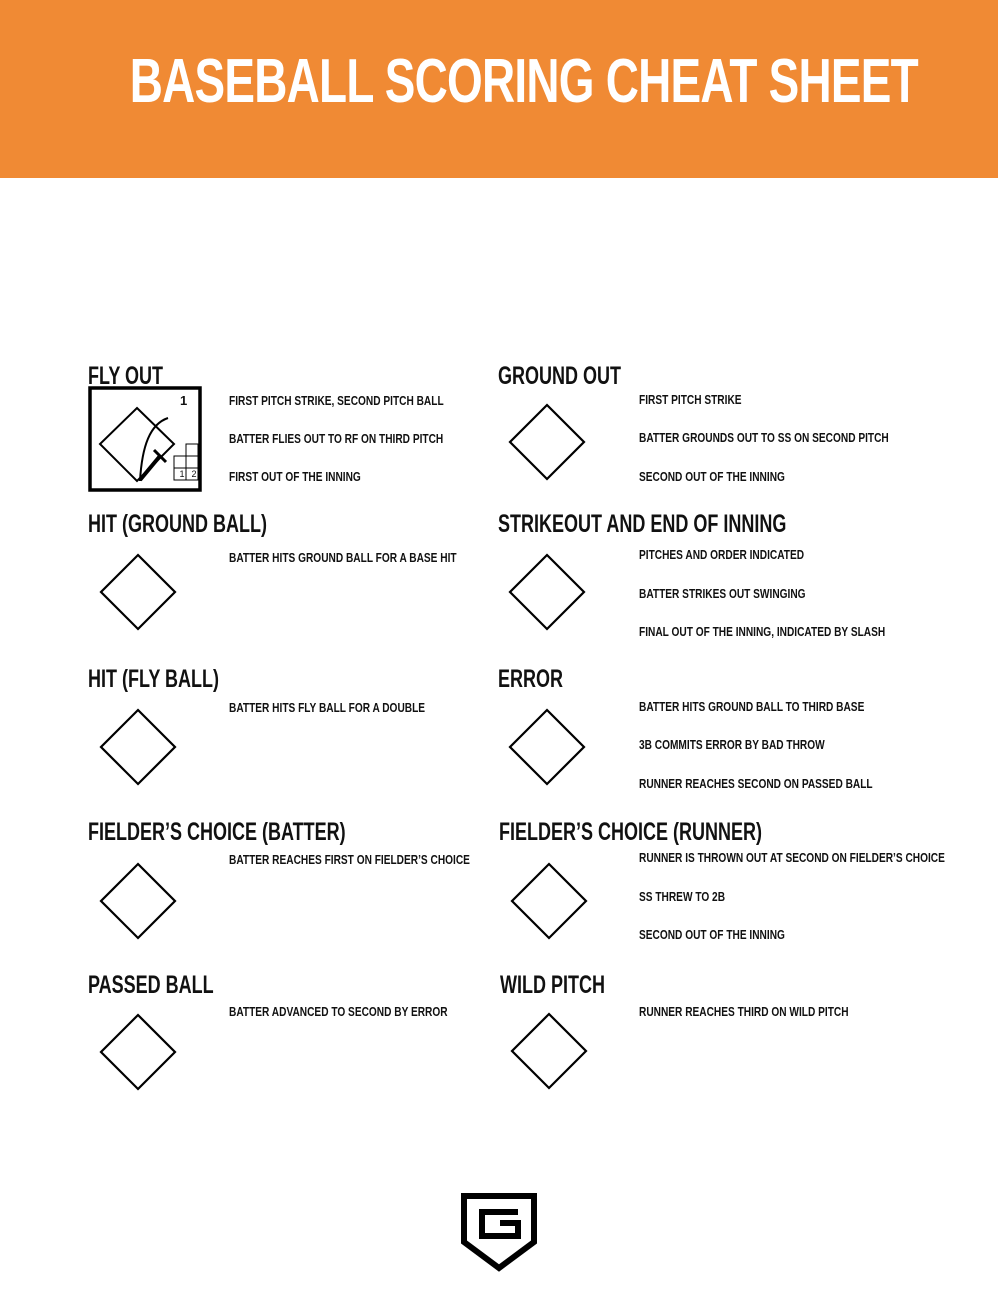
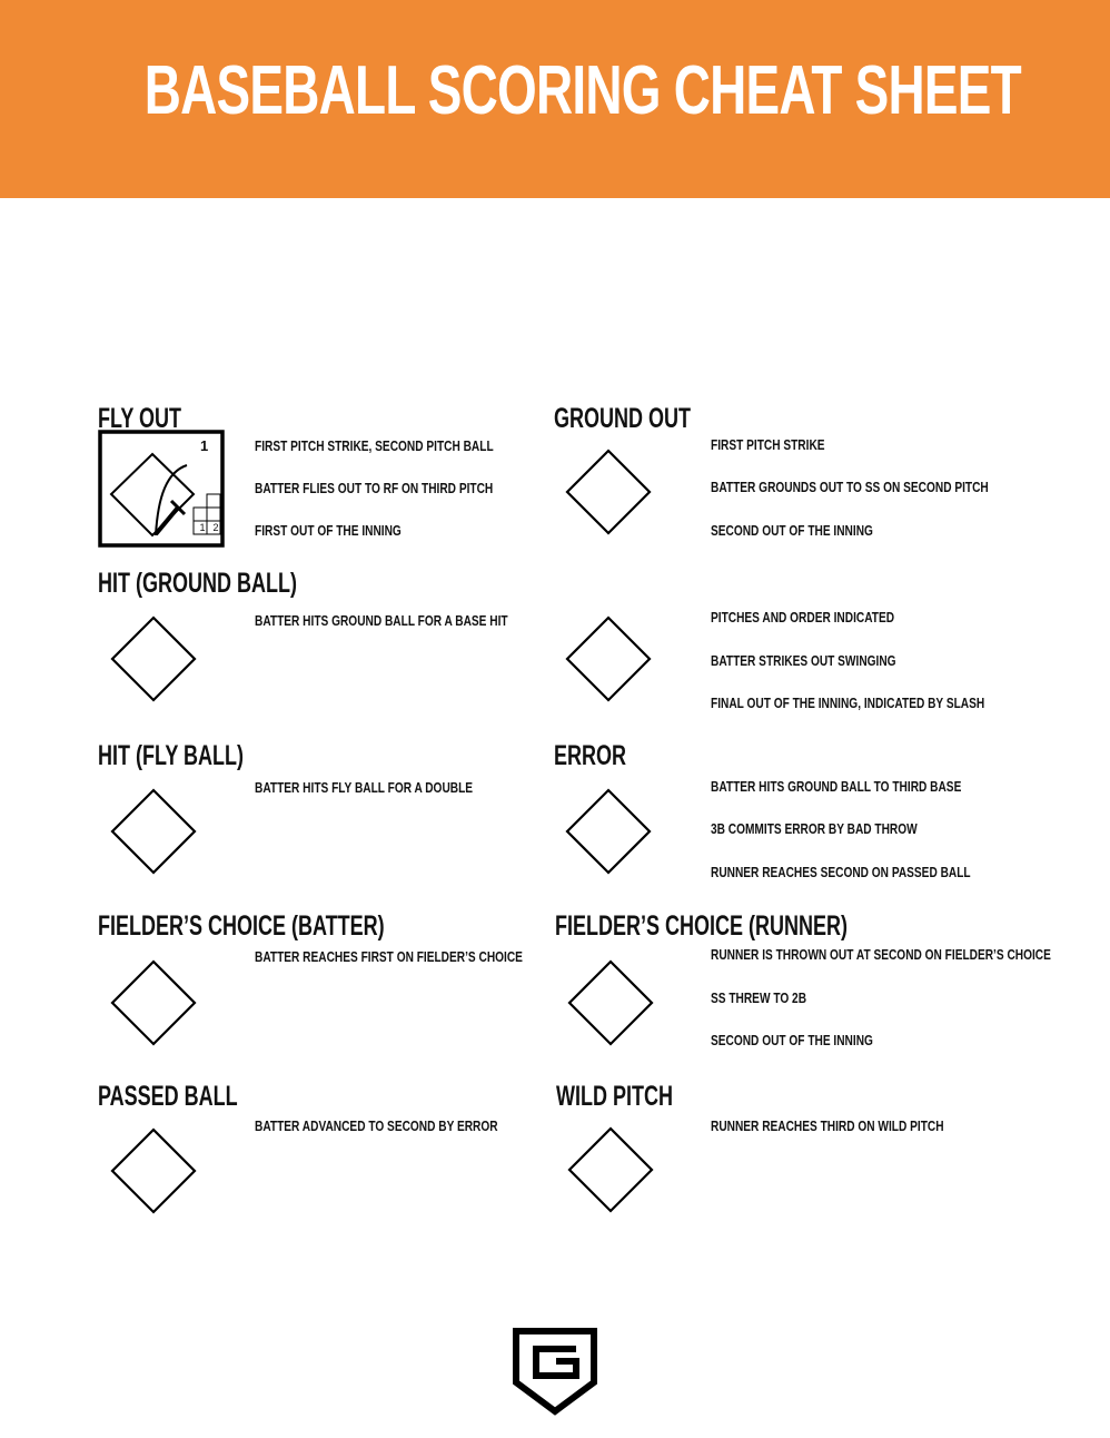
  BASEBALL SCORING CHEAT SHEET
  FLY OUT
  1
  1
  2
  FIRST PITCH STRIKE, SECOND PITCH BALL
  BATTER FLIES OUT TO RF ON THIRD PITCH
  FIRST OUT OF THE INNING
  GROUND OUT
  FIRST PITCH STRIKE
  BATTER GROUNDS OUT TO SS ON SECOND PITCH
  SECOND OUT OF THE INNING
  HIT (GROUND BALL)
  BATTER HITS GROUND BALL FOR A BASE HIT
- STRIKEOUT AND END OF INNING
  PITCHES AND ORDER INDICATED
  BATTER STRIKES OUT SWINGING
  FINAL OUT OF THE INNING, INDICATED BY SLASH
  HIT (FLY BALL)
  BATTER HITS FLY BALL FOR A DOUBLE
  ERROR
  BATTER HITS GROUND BALL TO THIRD BASE
  3B COMMITS ERROR BY BAD THROW
  RUNNER REACHES SECOND ON PASSED BALL
  FIELDER’S CHOICE (BATTER)
  BATTER REACHES FIRST ON FIELDER’S CHOICE
  FIELDER’S CHOICE (RUNNER)
  RUNNER IS THROWN OUT AT SECOND ON FIELDER’S CHOICE
  SS THREW TO 2B
  SECOND OUT OF THE INNING
  PASSED BALL
  BATTER ADVANCED TO SECOND BY ERROR
  WILD PITCH
  RUNNER REACHES THIRD ON WILD PITCH
